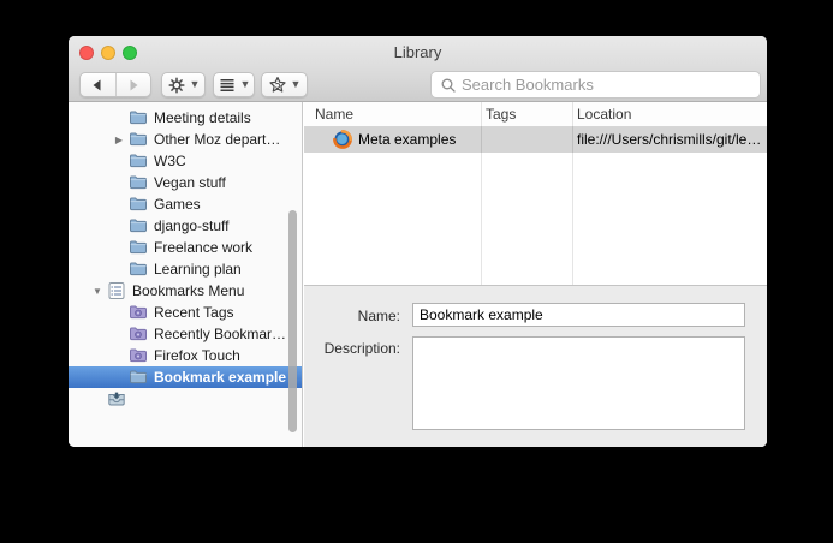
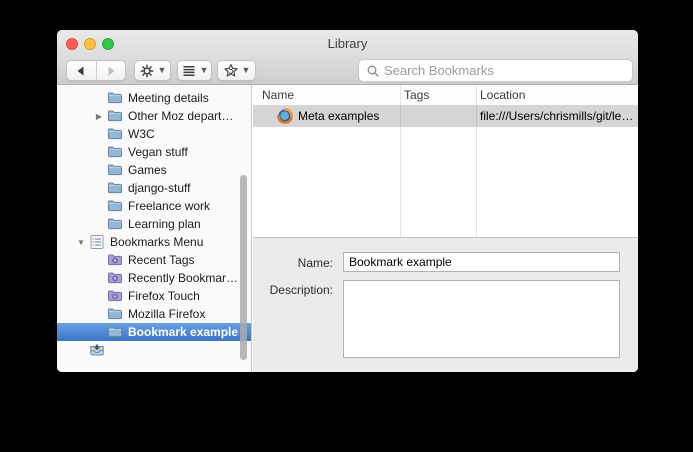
  Library
  ▼
  ▼
  ▼
  Search Bookmarks
  Meeting details
  ▶
  Other Moz depart…
  W3C
  Vegan stuff
  Games
  django-stuff
  Freelance work
  Learning plan
  ▼
  Bookmarks Menu
  Recent Tags
  Recently Bookmar…
  Firefox Touch
+ Mozilla Firefox
  Bookmark example
  Name
  Tags
  Location
  Meta examples
  file:///Users/chrismills/git/le…
  Name:
  Bookmark example
  Description:
